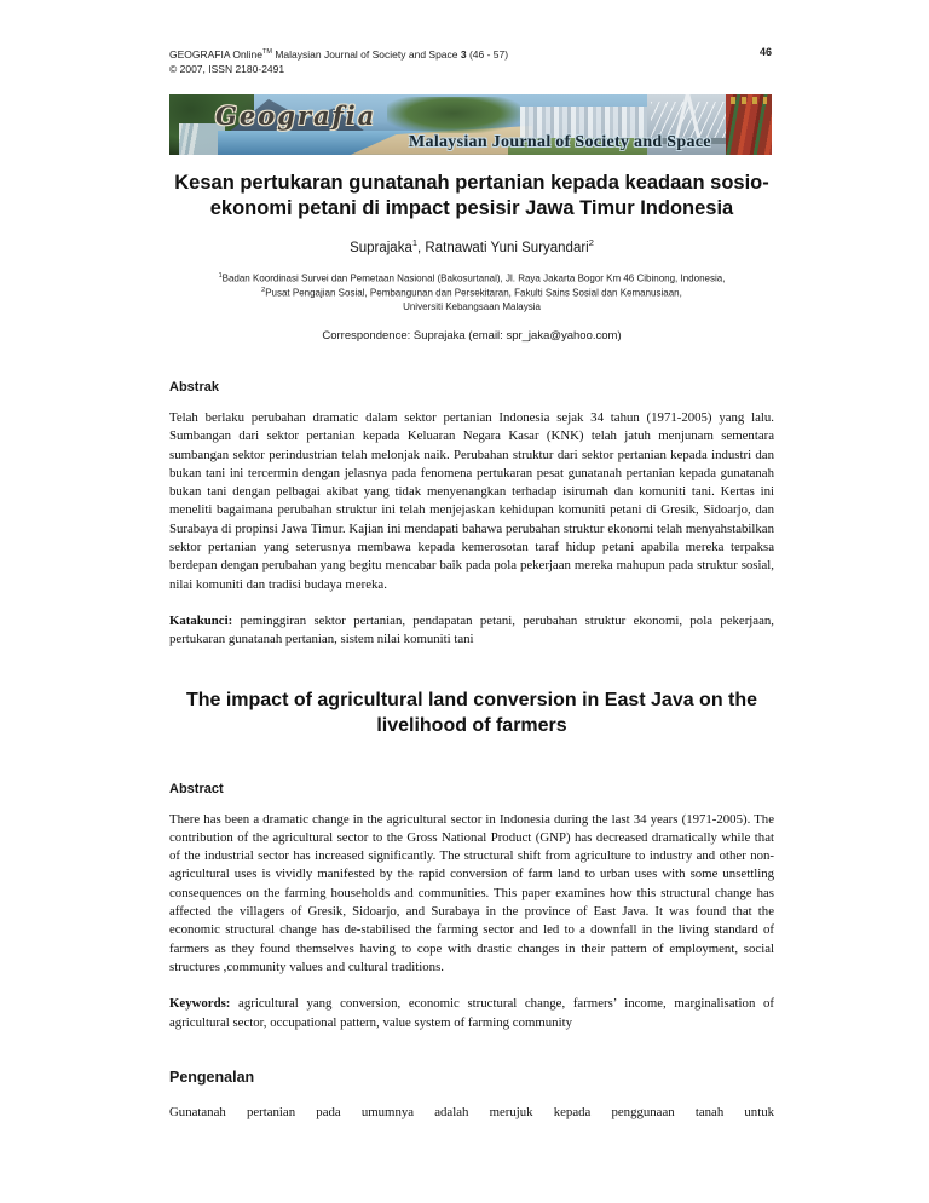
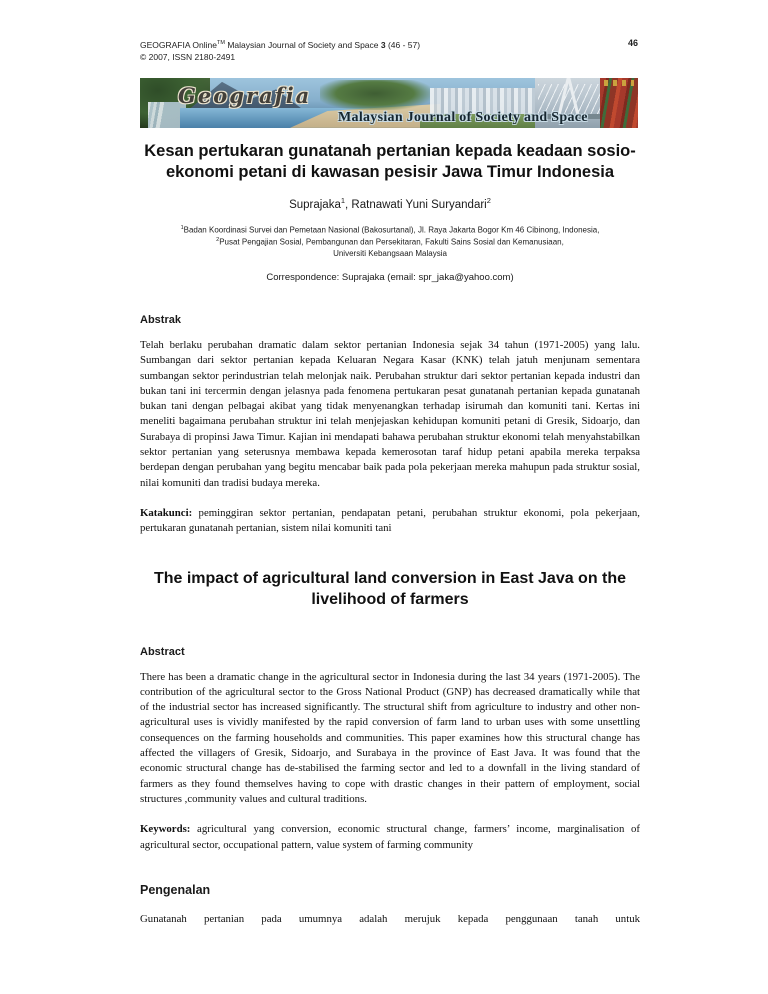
  GEOGRAFIA Online Malaysian Journal of Society and Space 3 (46 - 57)
  © 2007, ISSN 2180-2491
  46
  Geografia
  Malaysian Journal of Society and Space
- Kesan pertukaran gunatanah pertanian kepada keadaan sosio-ekonomi petani di impact pesisir Jawa Timur Indonesia
+ Kesan pertukaran gunatanah pertanian kepada keadaan sosio-ekonomi petani di kawasan pesisir Jawa Timur Indonesia
  Suprajaka1, Ratnawati Yuni Suryandari2
  Badan Koordinasi Survei dan Pemetaan Nasional (Bakosurtanal), Jl. Raya Jakarta Bogor Km 46 Cibinong, Indonesia,
  Pusat Pengajian Sosial, Pembangunan dan Persekitaran, Fakulti Sains Sosial dan Kemanusiaan,
  Universiti Kebangsaan Malaysia
  Correspondence: Suprajaka (email: spr_jaka@yahoo.com)
  Abstrak
  Telah berlaku perubahan dramatic dalam sektor pertanian Indonesia sejak 34 tahun (1971-2005) yang lalu. Sumbangan dari sektor pertanian kepada Keluaran Negara Kasar (KNK) telah jatuh menjunam sementara sumbangan sektor perindustrian telah melonjak naik. Perubahan struktur dari sektor pertanian kepada industri dan bukan tani ini tercermin dengan jelasnya pada fenomena pertukaran pesat gunatanah pertanian kepada gunatanah bukan tani dengan pelbagai akibat yang tidak menyenangkan terhadap isirumah dan komuniti tani. Kertas ini meneliti bagaimana perubahan struktur ini telah menjejaskan kehidupan komuniti petani di Gresik, Sidoarjo, dan Surabaya di propinsi Jawa Timur. Kajian ini mendapati bahawa perubahan struktur ekonomi telah menyahstabilkan sektor pertanian yang seterusnya membawa kepada kemerosotan taraf hidup petani apabila mereka terpaksa berdepan dengan perubahan yang begitu mencabar baik pada pola pekerjaan mereka mahupun pada struktur sosial, nilai komuniti dan tradisi budaya mereka.
  Katakunci: peminggiran sektor pertanian, pendapatan petani, perubahan struktur ekonomi, pola pekerjaan, pertukaran gunatanah pertanian, sistem nilai komuniti tani
  The impact of agricultural land conversion in East Java on the livelihood of farmers
  Abstract
  There has been a dramatic change in the agricultural sector in Indonesia during the last 34 years (1971-2005). The contribution of the agricultural sector to the Gross National Product (GNP) has decreased dramatically while that of the industrial sector has increased significantly. The structural shift from agriculture to industry and other non-agricultural uses is vividly manifested by the rapid conversion of farm land to urban uses with some unsettling consequences on the farming households and communities. This paper examines how this structural change has affected the villagers of Gresik, Sidoarjo, and Surabaya in the province of East Java. It was found that the economic structural change has de-stabilised the farming sector and led to a downfall in the living standard of farmers as they found themselves having to cope with drastic changes in their pattern of employment, social structures ,community values and cultural traditions.
  Keywords: agricultural yang conversion, economic structural change, farmers’ income, marginalisation of agricultural sector, occupational pattern, value system of farming community
  Pengenalan
  Gunatanah pertanian pada umumnya adalah merujuk kepada penggunaan tanah untuk
